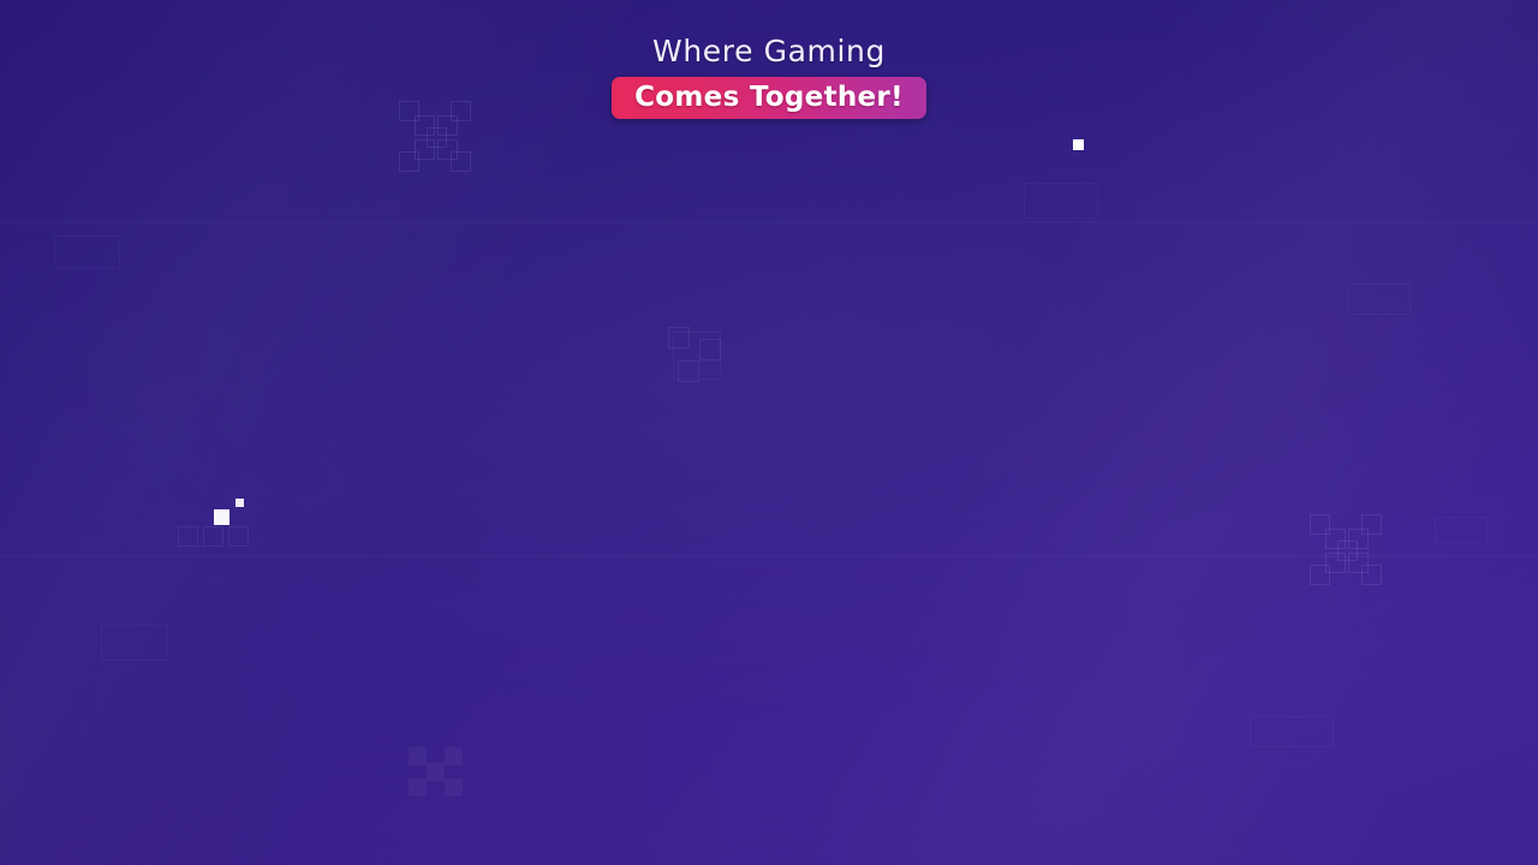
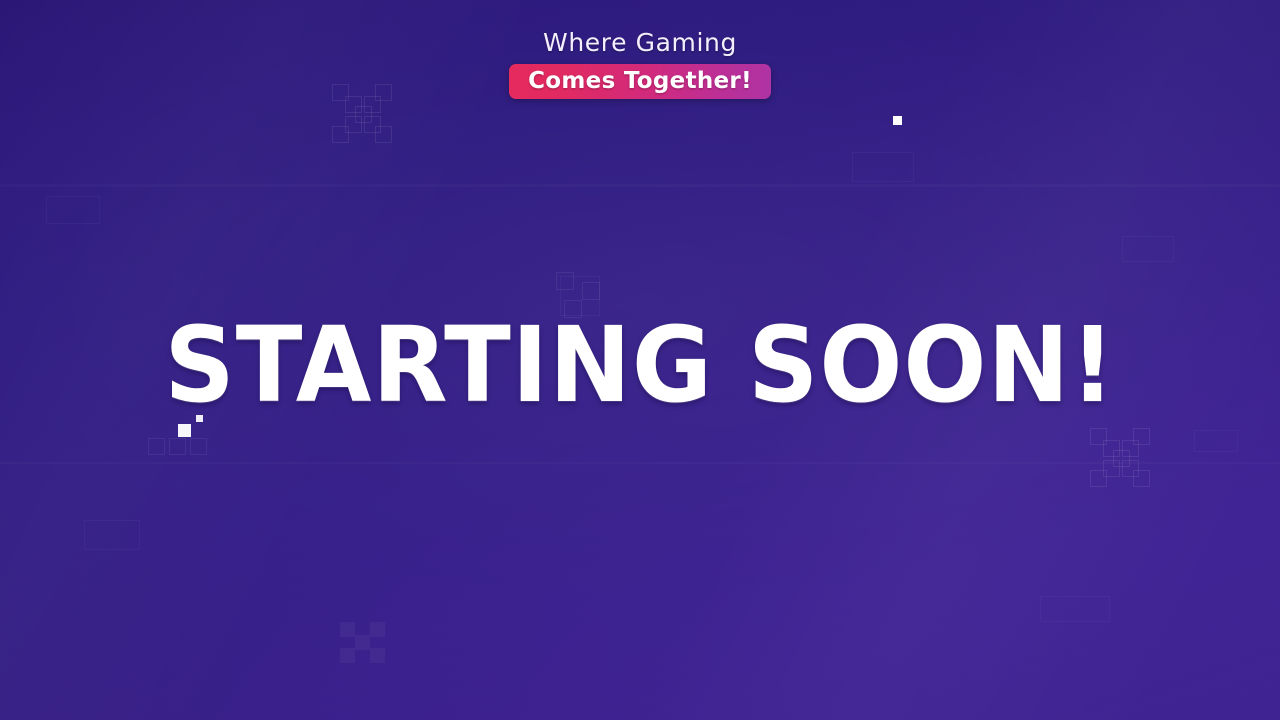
  Where Gaming
  Comes Together!
+ STARTING SOON!
